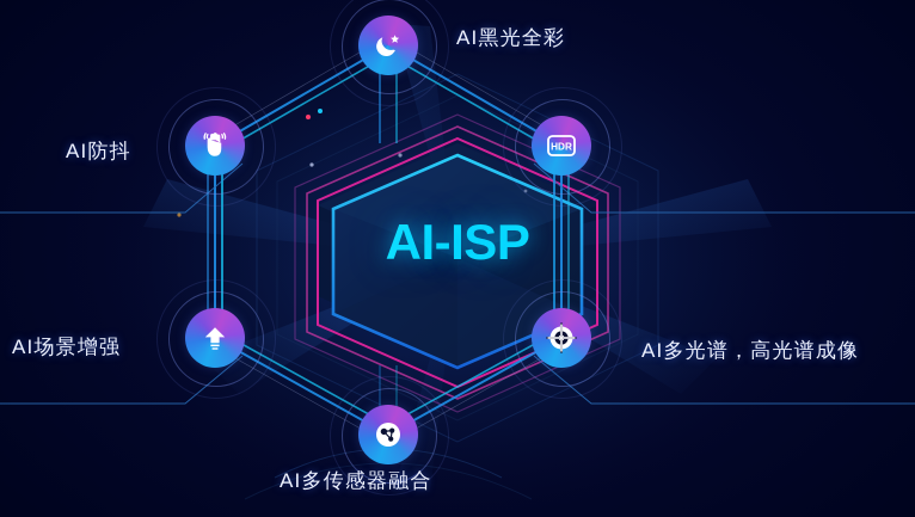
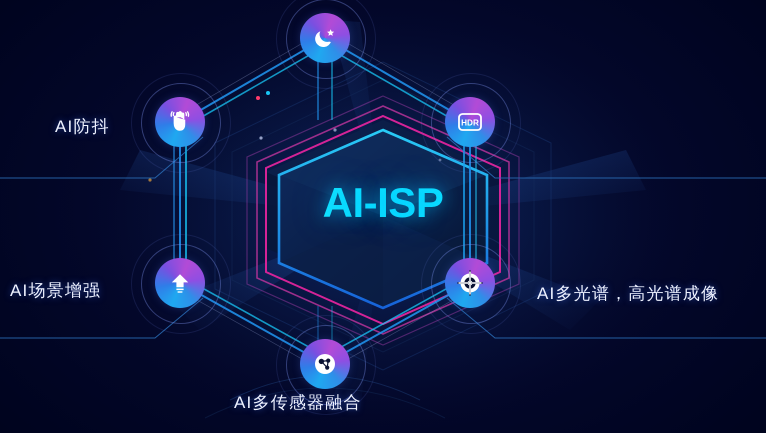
  HDR
  AI-ISP
- AI黑光全彩
  AI多光谱，高光谱成像
  AI多传感器融合
  AI场景增强
  AI防抖
